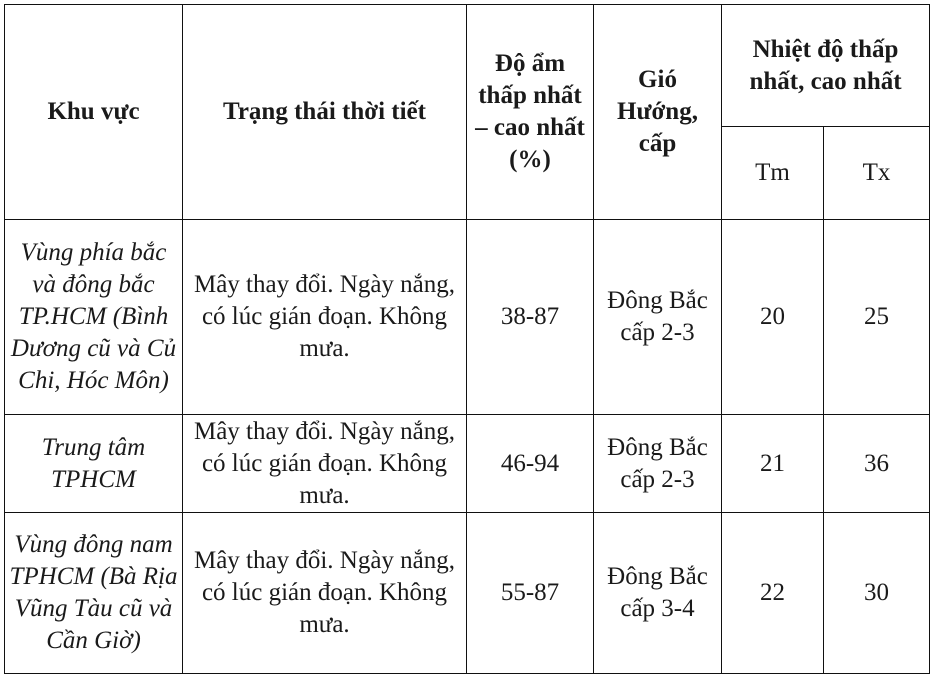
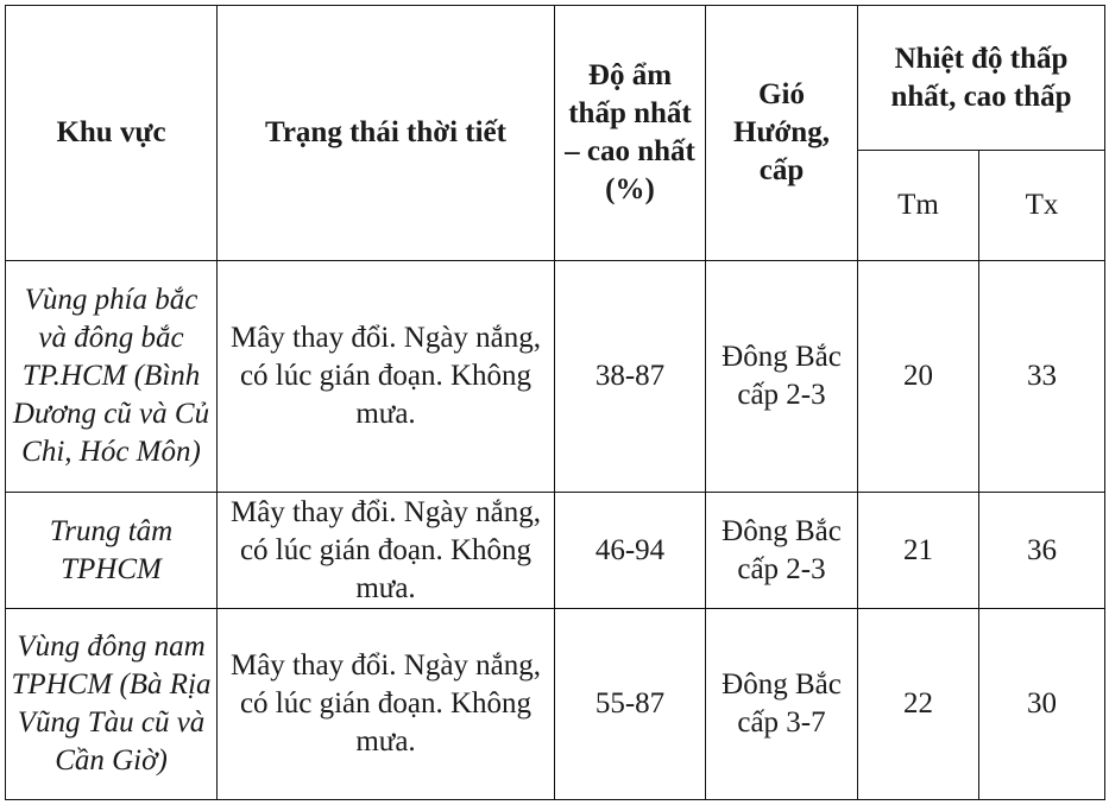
- Khu vực	Trạng thái thời tiết	Độ ẩm thấp nhất – cao nhất (%)	Gió Hướng, cấp	Nhiệt độ thấp nhất, cao nhất
+ Khu vực	Trạng thái thời tiết	Độ ẩm thấp nhất – cao nhất (%)	Gió Hướng, cấp	Nhiệt độ thấp nhất, cao thấp
  Tm	Tx
- Vùng phía bắc và đông bắc TP.HCM (Bình Dương cũ và Củ Chi, Hóc Môn)	Mây thay đổi. Ngày nắng, có lúc gián đoạn. Không mưa.	38-87	Đông Bắc cấp 2-3	20	25
+ Vùng phía bắc và đông bắc TP.HCM (Bình Dương cũ và Củ Chi, Hóc Môn)	Mây thay đổi. Ngày nắng, có lúc gián đoạn. Không mưa.	38-87	Đông Bắc cấp 2-3	20	33
  Trung tâm TPHCM	Mây thay đổi. Ngày nắng, có lúc gián đoạn. Không mưa.	46-94	Đông Bắc cấp 2-3	21	36
- Vùng đông nam TPHCM (Bà Rịa Vũng Tàu cũ và Cần Giờ)	Mây thay đổi. Ngày nắng, có lúc gián đoạn. Không mưa.	55-87	Đông Bắc cấp 3-4	22	30
+ Vùng đông nam TPHCM (Bà Rịa Vũng Tàu cũ và Cần Giờ)	Mây thay đổi. Ngày nắng, có lúc gián đoạn. Không mưa.	55-87	Đông Bắc cấp 3-7	22	30
